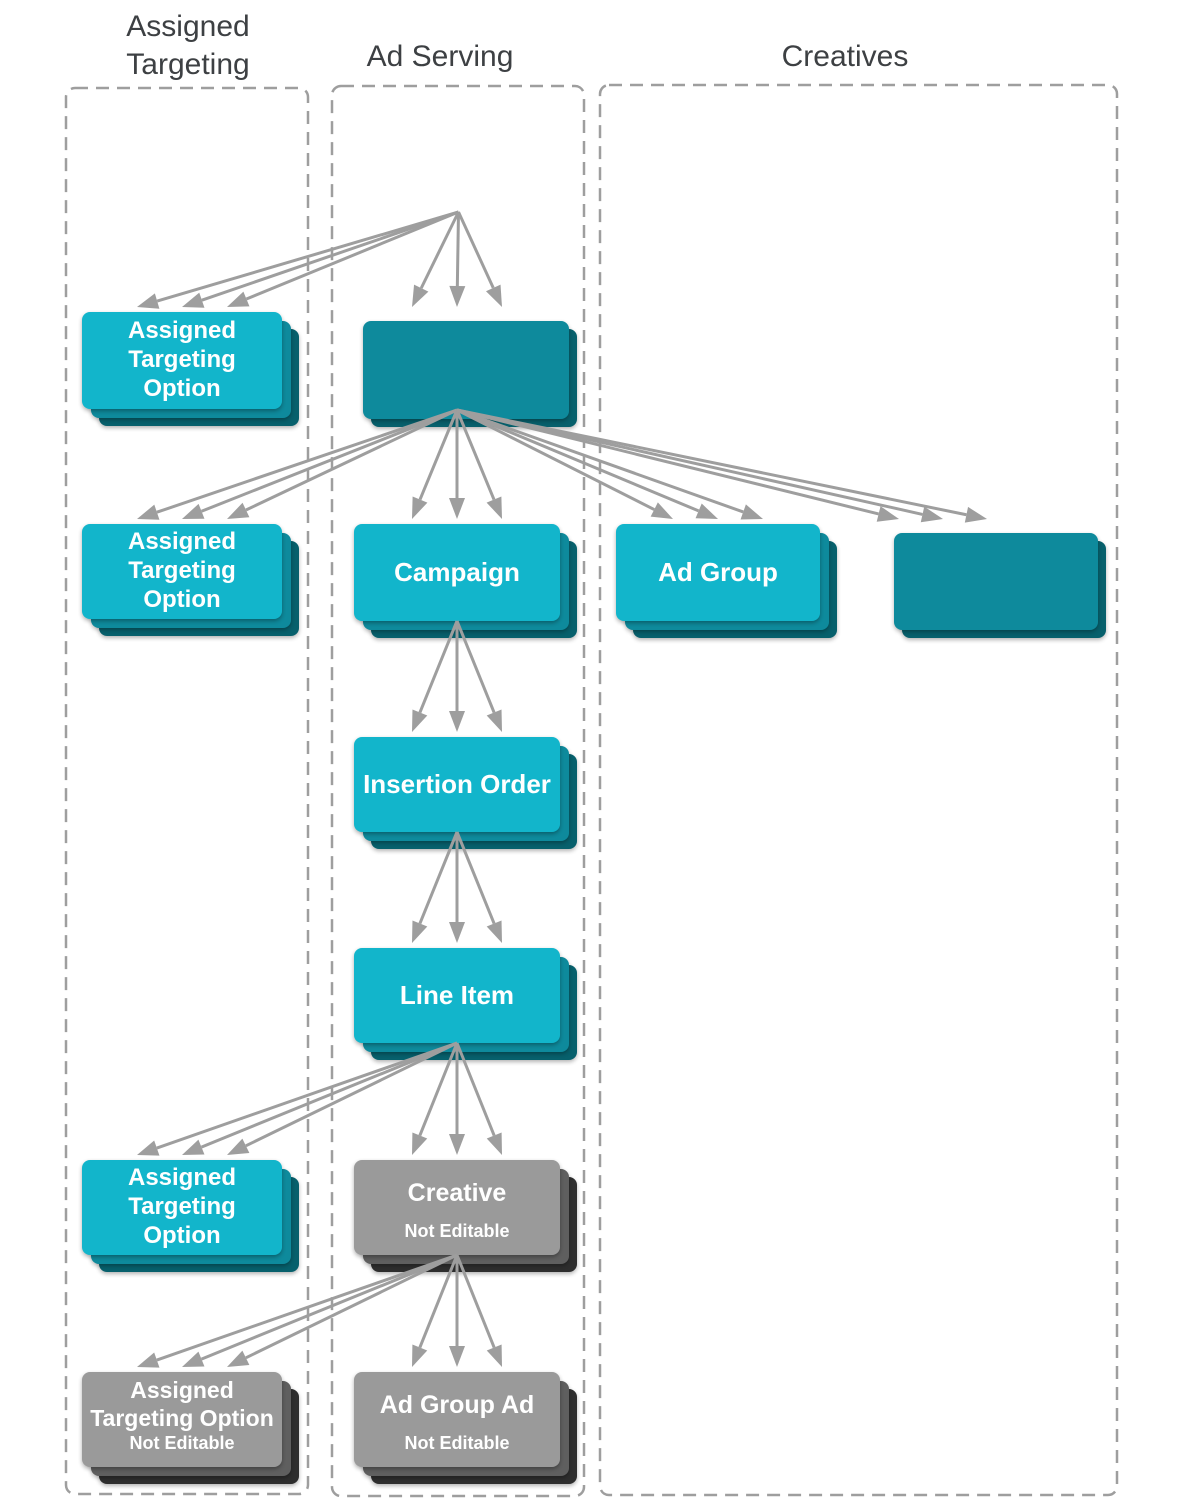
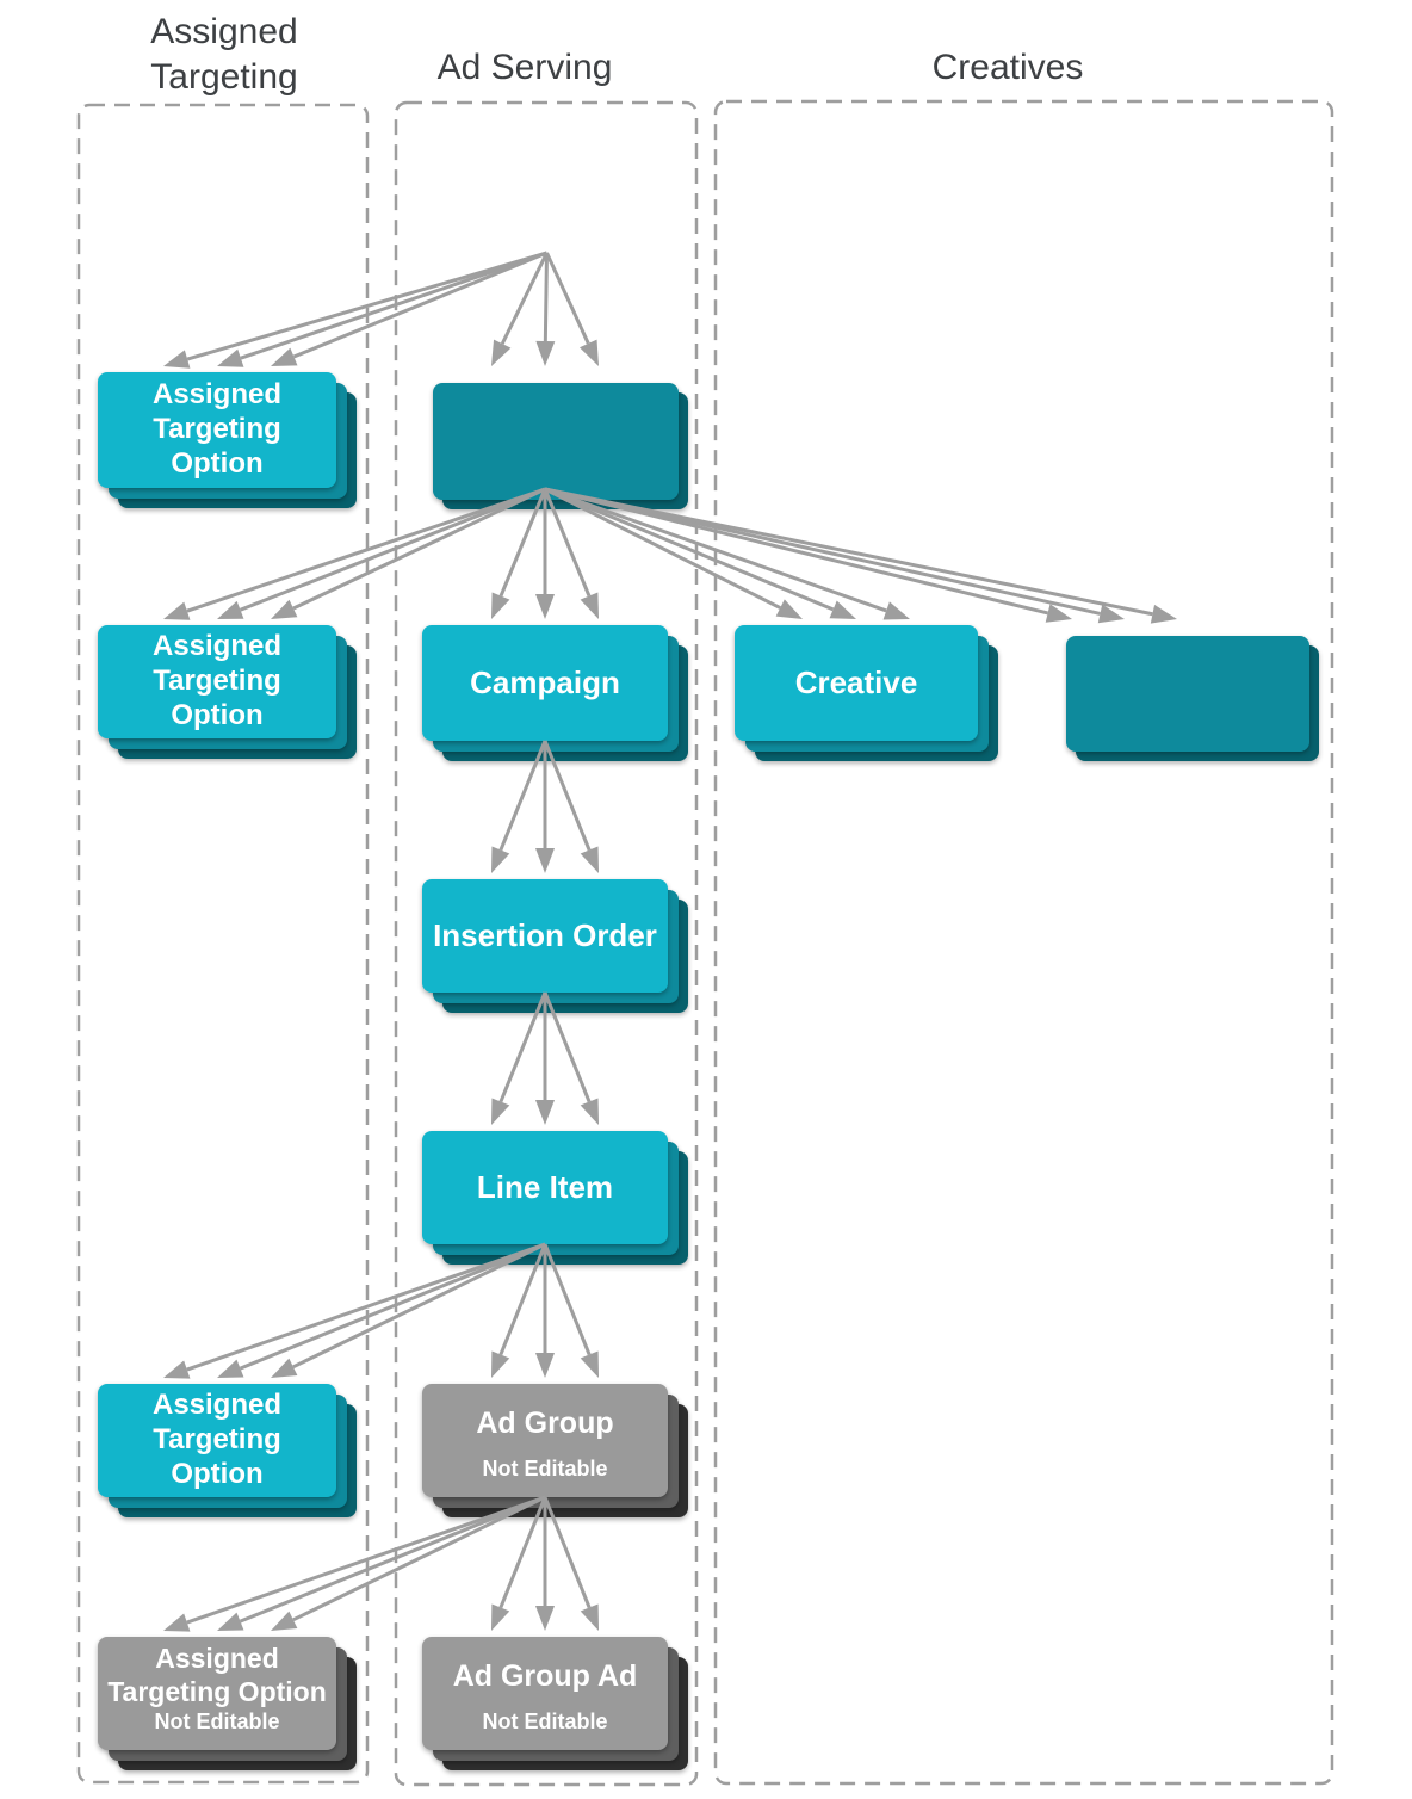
  Assigned
  Targeting
  Ad Serving
  Creatives
  Assigned
  Targeting
  Option
  Assigned
  Targeting
  Option
  Campaign
- Ad Group
+ Creative
  Insertion Order
  Line Item
  Assigned
  Targeting
  Option
- Creative
+ Ad Group
  Not Editable
  Assigned
  Targeting Option
  Not Editable
  Ad Group Ad
  Not Editable
